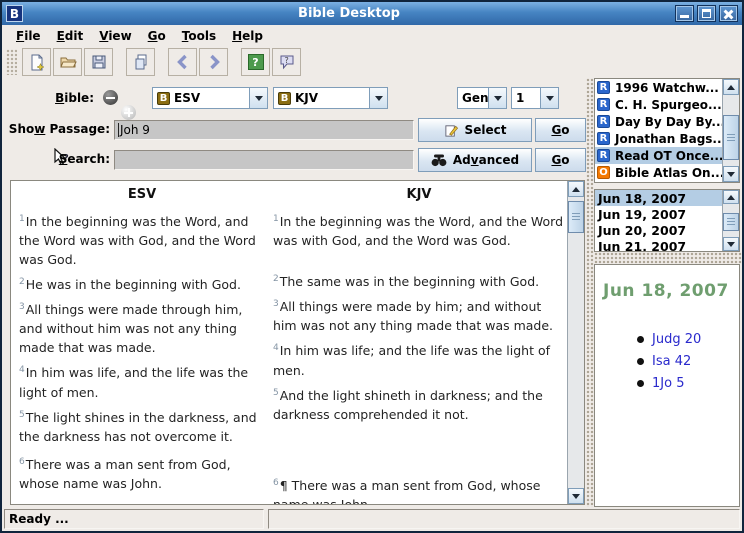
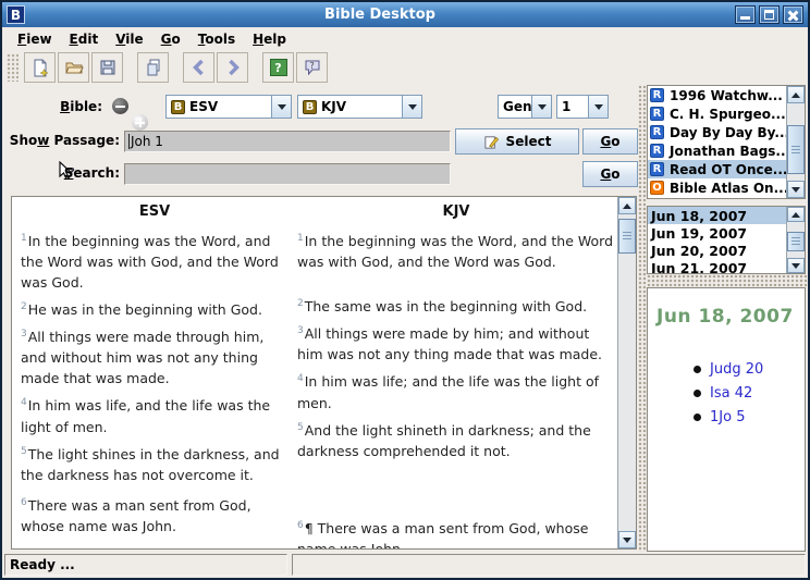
  B
  Bible Desktop
- File
+ Fiew
  Edit
- View
+ Vile
  Go
  Tools
  Help
  ?
  ?
  Bible:
  B
  ESV
  B
  KJV
  Gen
  1
  Show Passage:
- Joh 9
+ Joh 1
  Select
  Go
  ?
  Search:
- Advanced
  Go
  ESV
  1In the beginning was the Word, and the Word was with God, and the Word was God.
  2He was in the beginning with God.
  3All things were made through him, and without him was not any thing made that was made.
  4In him was life, and the life was the light of men.
  5The light shines in the darkness, and the darkness has not overcome it.
  6There was a man sent from God, whose name was John.
  KJV
  1In the beginning was the Word, and the Word was with God, and the Word was God.
  2The same was in the beginning with God.
  3All things were made by him; and without him was not any thing made that was made.
  4In him was life; and the life was the light of men.
  5And the light shineth in darkness; and the darkness comprehended it not.
  6¶ There was a man sent from God, whose
  R
  1996 Watchw...
  R
  C. H. Spurgeo...
  R
  Day By Day By..
  R
  Jonathan Bags..
  R
  Read OT Once..
  O
  Bible Atlas On..
  Jun 18, 2007
  Jun 19, 2007
  Jun 20, 2007
  Jun 21, 2007
  Jun 18, 2007
  Judg 20
  Isa 42
  1Jo 5
  Ready ...
